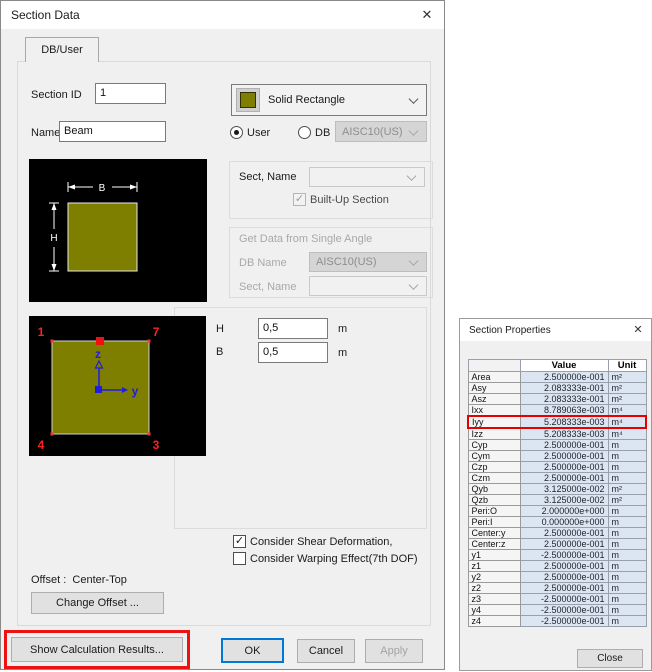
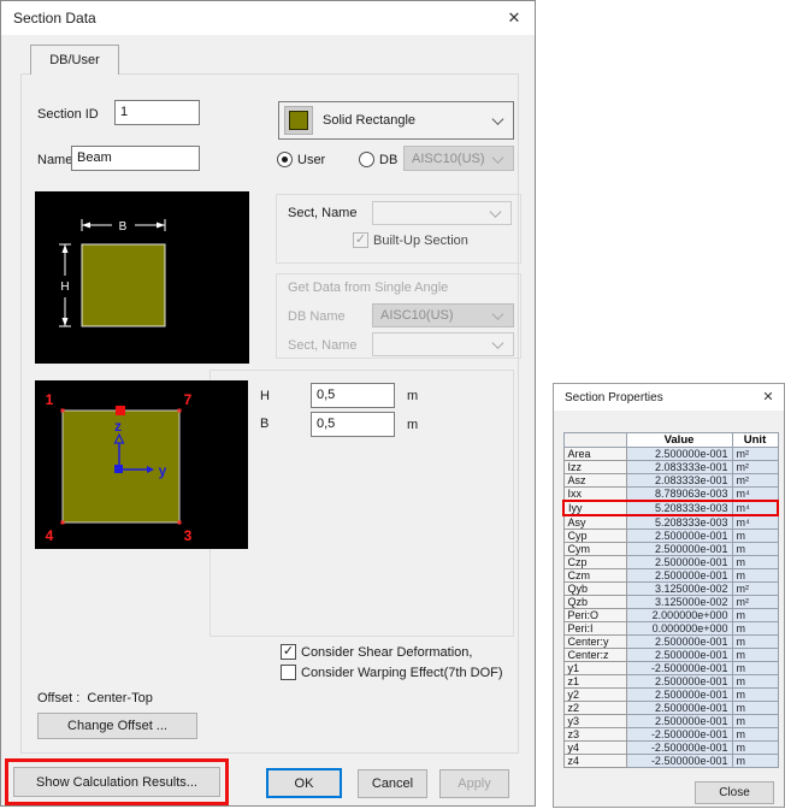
  Section Data
  ✕
  DB/User
  Section ID
  1
  Solid Rectangle
  Name
  Beam
  User
  DB
  AISC10(US)
  B
  H
  Sect, Name
  ✓
  Built-Up Section
  Get Data from Single Angle
  DB Name
  AISC10(US)
  Sect, Name
  H
  0,5
  m
  B
  0,5
  m
  1
  7
  3
  4
  z
  y
  ✓
  Consider Shear Deformation,
  Consider Warping Effect(7th DOF)
  Offset : Center-Top
  Change Offset ...
  Show Calculation Results...
  OK
  Cancel
  Apply
  Section Properties
  ✕
  	Value	Unit
  Area	2.500000e-001	m²
- Asy	2.083333e-001	m²
+ Izz	2.083333e-001	m²
  Asz	2.083333e-001	m²
  Ixx	8.789063e-003	m⁴
  Iyy	5.208333e-003	m⁴
- Izz	5.208333e-003	m⁴
+ Asy	5.208333e-003	m⁴
  Cyp	2.500000e-001	m
  Cym	2.500000e-001	m
  Czp	2.500000e-001	m
  Czm	2.500000e-001	m
  Qyb	3.125000e-002	m²
  Qzb	3.125000e-002	m²
  Peri:O	2.000000e+000	m
  Peri:I	0.000000e+000	m
  Center:y	2.500000e-001	m
  Center:z	2.500000e-001	m
  y1	-2.500000e-001	m
  z1	2.500000e-001	m
  y2	2.500000e-001	m
  z2	2.500000e-001	m
+ y3	2.500000e-001	m
  z3	-2.500000e-001	m
  y4	-2.500000e-001	m
  z4	-2.500000e-001	m
  Close
